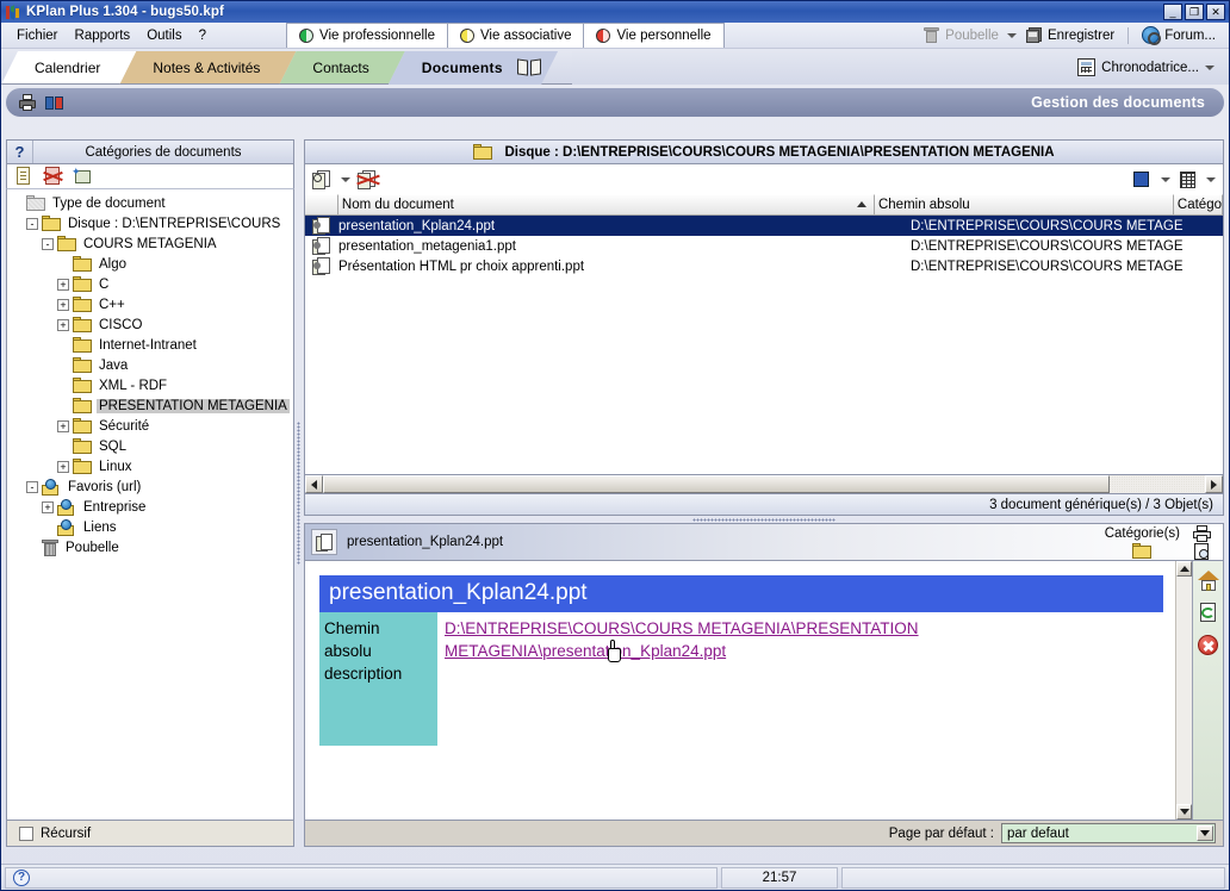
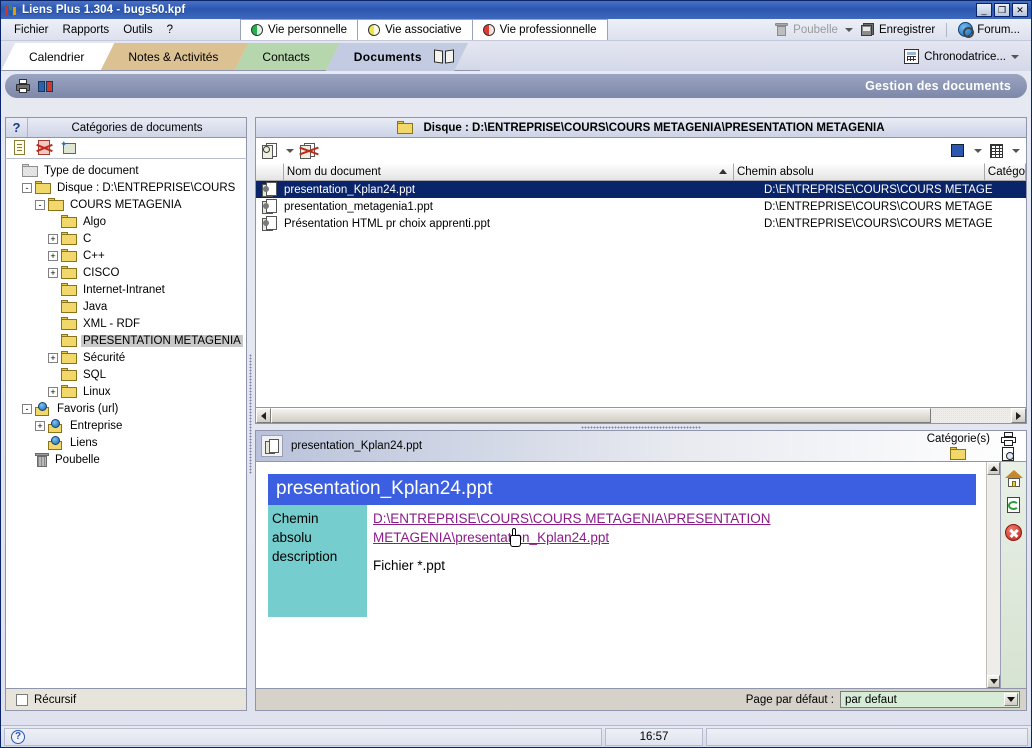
- KPlan Plus 1.304 - bugs50.kpf
+ Liens Plus 1.304 - bugs50.kpf
  _
  ❐
  ✕
  Fichier
  Rapports
  Outils
  ?
- Vie professionnelle
+ Vie personnelle
  Vie associative
- Vie personnelle
+ Vie professionnelle
  Poubelle
  Enregistrer
  Forum...
  Calendrier
  Notes & Activités
  Contacts
  Documents
  Chronodatrice...
  Gestion des documents
  ?
  Catégories de documents
  ✦
  Type de document
  -
  Disque : D:\ENTREPRISE\COURS
  -
  COURS METAGENIA
  Algo
  +
  C
  +
  C++
  +
  CISCO
  Internet-Intranet
  Java
  XML - RDF
  PRESENTATION METAGENIA
  +
  Sécurité
  SQL
  +
  Linux
  -
  Favoris (url)
  +
  Entreprise
  Liens
  Poubelle
  Récursif
  Disque : D:\ENTREPRISE\COURS\COURS METAGENIA\PRESENTATION METAGENIA
  Nom du document
  Chemin absolu
  Catégo
  presentation_Kplan24.ppt
  D:\ENTREPRISE\COURS\COURS METAGE
  presentation_metagenia1.ppt
  D:\ENTREPRISE\COURS\COURS METAGE
  Présentation HTML pr choix apprenti.ppt
  D:\ENTREPRISE\COURS\COURS METAGE
- 3 document générique(s) / 3 Objet(s)
  presentation_Kplan24.ppt
  Catégorie(s)
  presentation_Kplan24.ppt
  Chemin
  absolu
  description
  D:\ENTREPRISE\COURS\COURS METAGENIA\PRESENTATION
  METAGENIA\presentan_Kplan24.ppt
+ Fichier *.ppt
  Page par défaut :
  par defaut
  ?
- 21:57
+ 16:57
